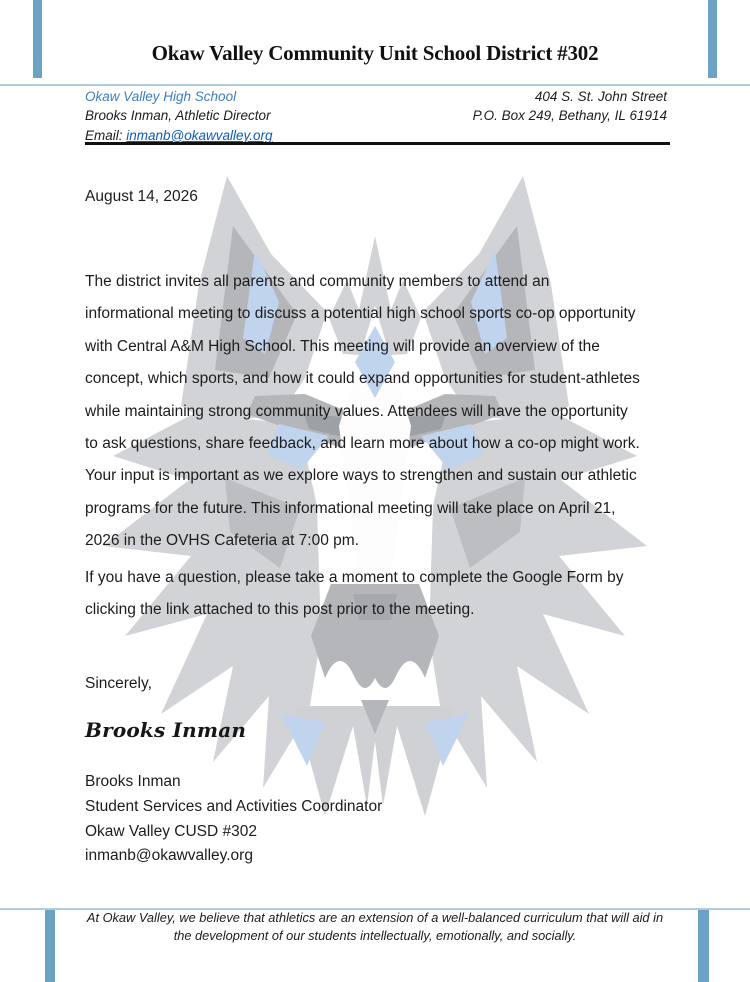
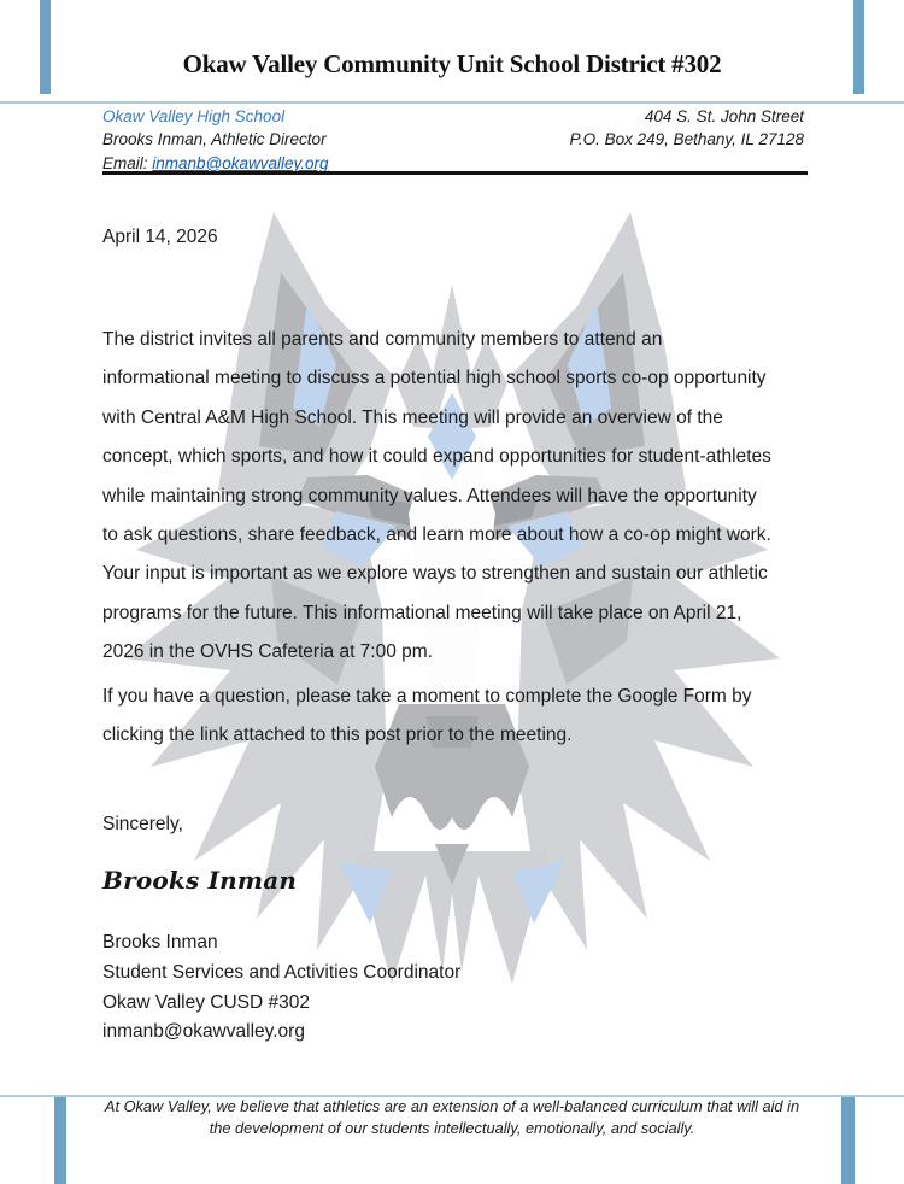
  Okaw Valley Community Unit School District #302
  Okaw Valley High School
  Brooks Inman, Athletic Director
  Email: inmanb@okawvalley.org
  404 S. St. John Street
- P.O. Box 249, Bethany, IL 61914
+ P.O. Box 249, Bethany, IL 27128
- August 14, 2026
+ April 14, 2026
  The district invites all parents and community members to attend an
  informational meeting to discuss a potential high school sports co-op opportunity
  with Central A&M High School. This meeting will provide an overview of the
  concept, which sports, and how it could expand opportunities for student-athletes
  while maintaining strong community values. Attendees will have the opportunity
  to ask questions, share feedback, and learn more about how a co-op might work.
  Your input is important as we explore ways to strengthen and sustain our athletic
  programs for the future. This informational meeting will take place on April 21,
  2026 in the OVHS Cafeteria at 7:00 pm.
  If you have a question, please take a moment to complete the Google Form by
  clicking the link attached to this post prior to the meeting.
  Sincerely,
  Brooks Inman
  Brooks Inman
  Student Services and Activities Coordinator
  Okaw Valley CUSD #302
  inmanb@okawvalley.org
  At Okaw Valley, we believe that athletics are an extension of a well-balanced curriculum that will aid in
  the development of our students intellectually, emotionally, and socially.
